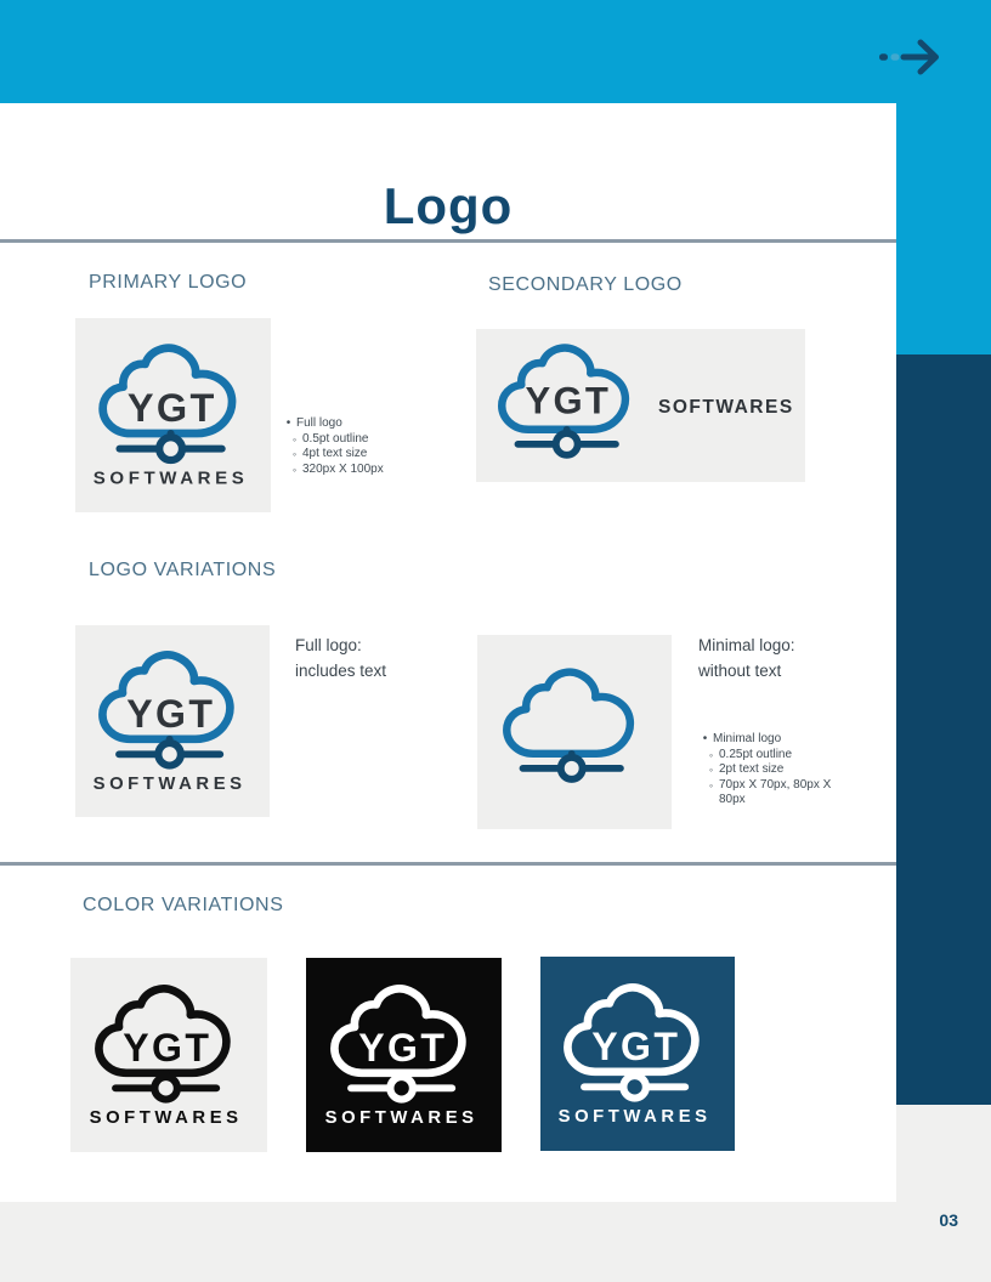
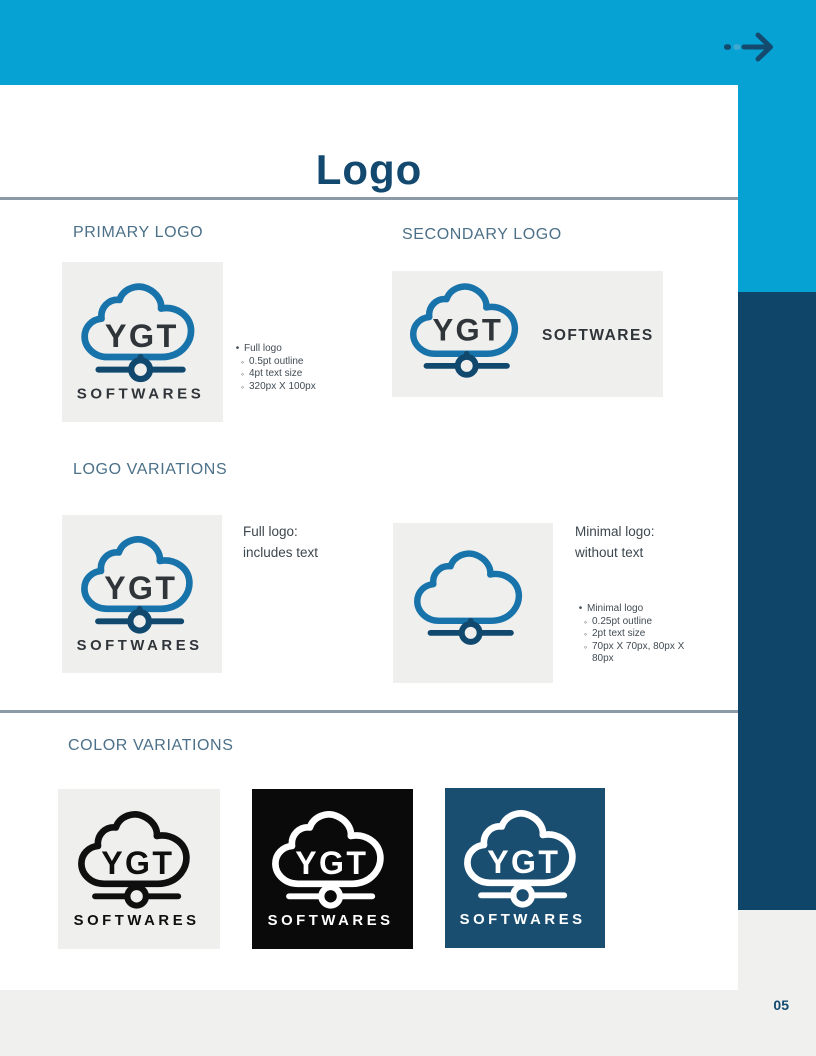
- 03
+ 05
  Logo
  PRIMARY LOGO
  YGT
  SOFTWARES
  •
  Full logo
  ◦
  0.5pt outline
  ◦
  4pt text size
  ◦
  320px X 100px
  SECONDARY LOGO
  YGT
  SOFTWARES
  LOGO VARIATIONS
  YGT
  SOFTWARES
  Full logo:
  includes text
  Minimal logo:
  without text
  •
  Minimal logo
  ◦
  0.25pt outline
  ◦
  2pt text size
  ◦
  70px X 70px, 80px X 80px
  COLOR VARIATIONS
  YGT
  SOFTWARES
  YGT
  SOFTWARES
  YGT
  SOFTWARES
